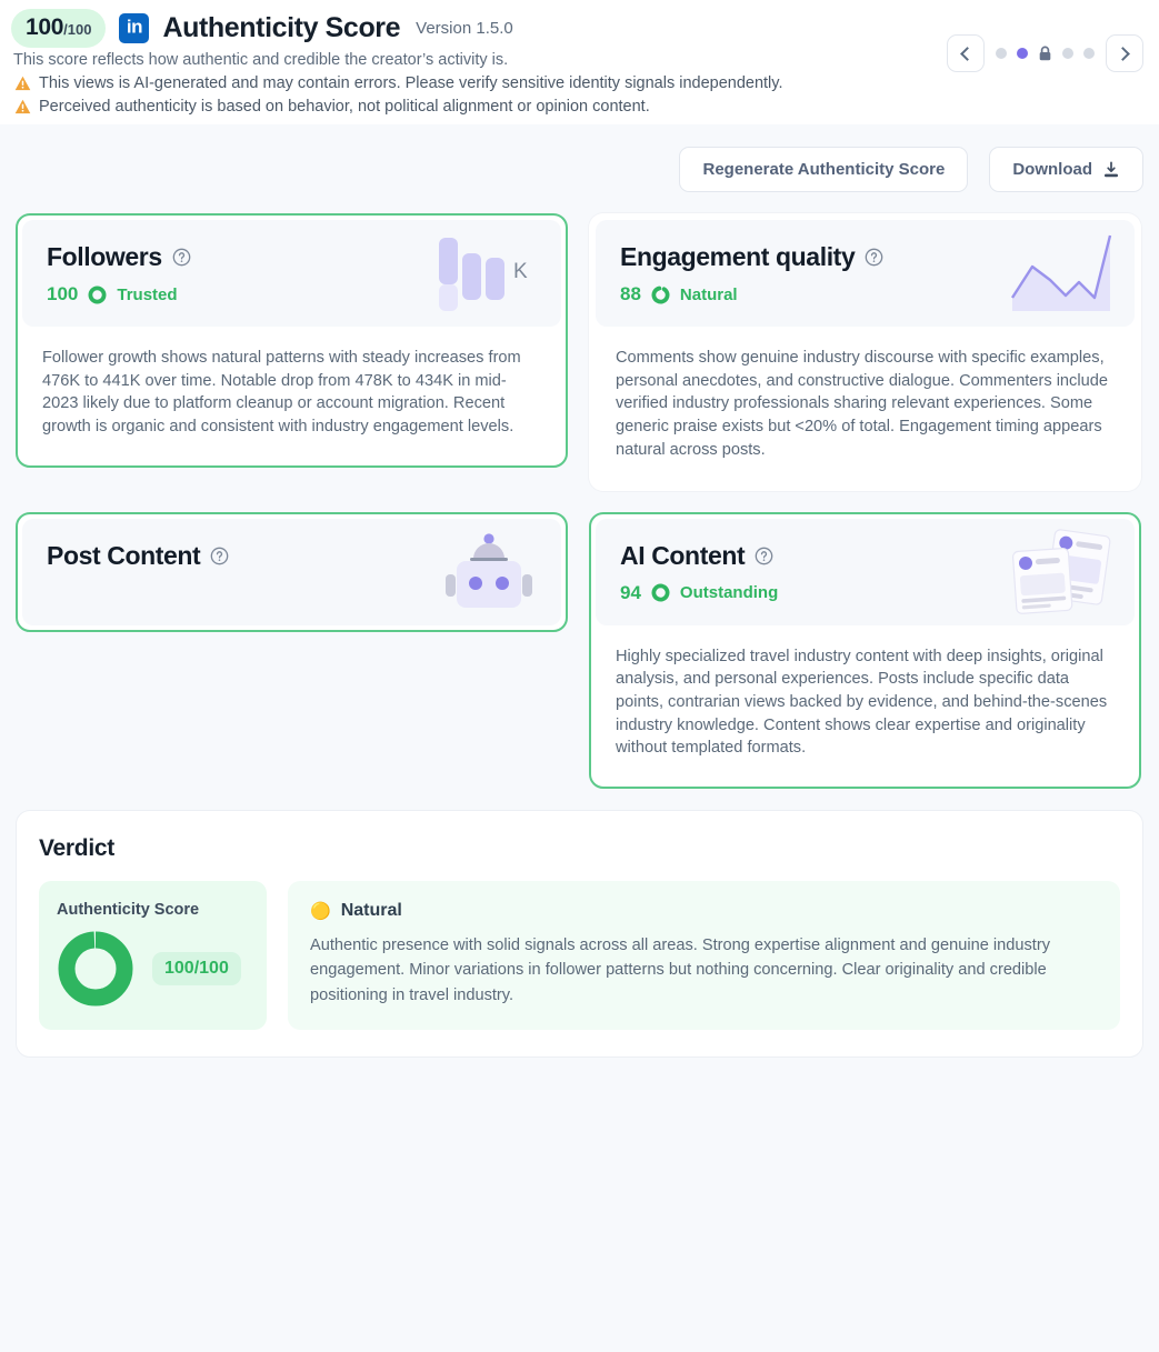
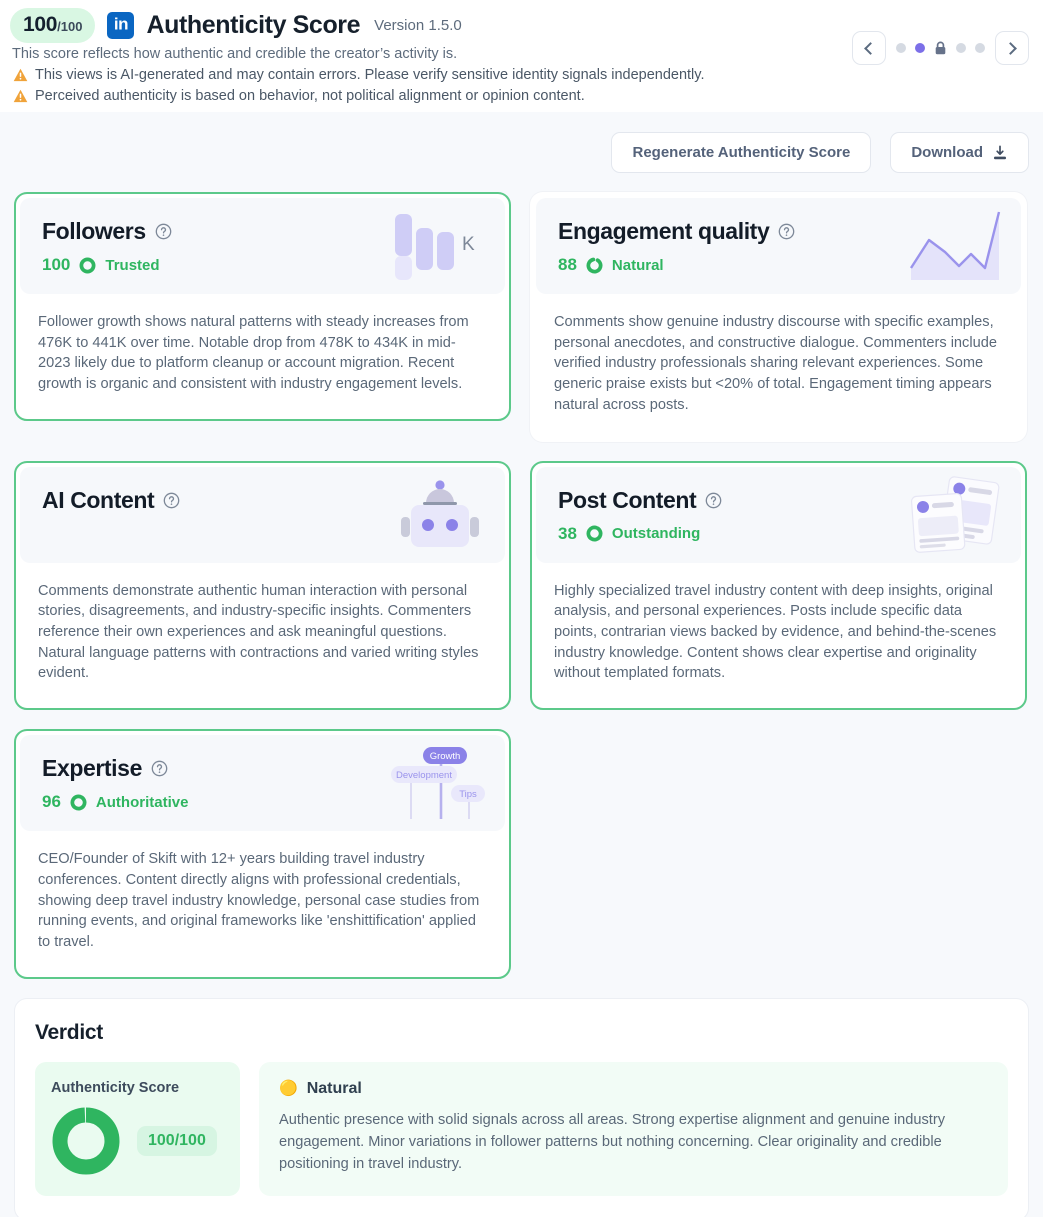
  100
  /
  100
  Authenticity Score
  Version 1.5.0
  This score reflects how authentic and credible the creator’s activity is.
  This views is AI-generated and may contain errors. Please verify sensitive identity signals independently.
  Perceived authenticity is based on behavior, not political alignment or opinion content.
  Regenerate Authenticity Score
  Download
  Followers
  100
  Trusted
  K
  Follower growth shows natural patterns with steady increases from 476K to 441K over time. Notable drop from 478K to 434K in mid-2023 likely due to platform cleanup or account migration. Recent growth is organic and consistent with industry engagement levels.
  Engagement quality
  88
  Natural
  Comments show genuine industry discourse with specific examples, personal anecdotes, and constructive dialogue. Commenters include verified industry professionals sharing relevant experiences. Some generic praise exists but <20% of total. Engagement timing appears natural across posts.
- Post Content
+ AI Content
+ Comments demonstrate authentic human interaction with personal stories, disagreements, and industry-specific insights. Commenters reference their own experiences and ask meaningful questions. Natural language patterns with contractions and varied writing styles evident.
- AI Content
+ Post Content
- 94
+ 38
  Outstanding
  Highly specialized travel industry content with deep insights, original analysis, and personal experiences. Posts include specific data points, contrarian views backed by evidence, and behind-the-scenes industry knowledge. Content shows clear expertise and originality without templated formats.
+ Expertise
+ 96
+ Authoritative
+ Growth
+ Development
+ Tips
+ CEO/Founder of Skift with 12+ years building travel industry conferences. Content directly aligns with professional credentials, showing deep travel industry knowledge, personal case studies from running events, and original frameworks like 'enshittification' applied to travel.
  Verdict
  Authenticity Score
  100/100
  🟡
  Natural
  Authentic presence with solid signals across all areas. Strong expertise alignment and genuine industry engagement. Minor variations in follower patterns but nothing concerning. Clear originality and credible positioning in travel industry.
